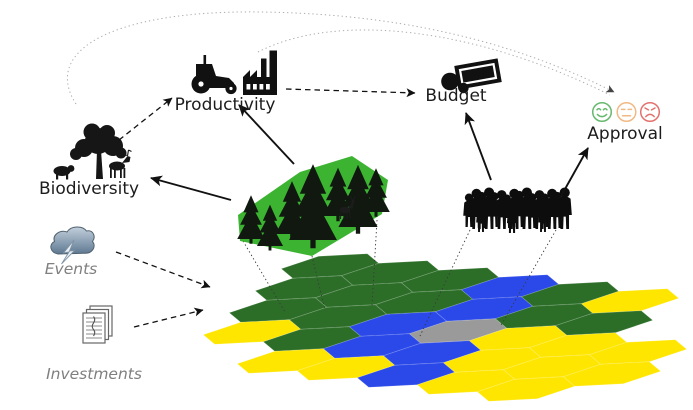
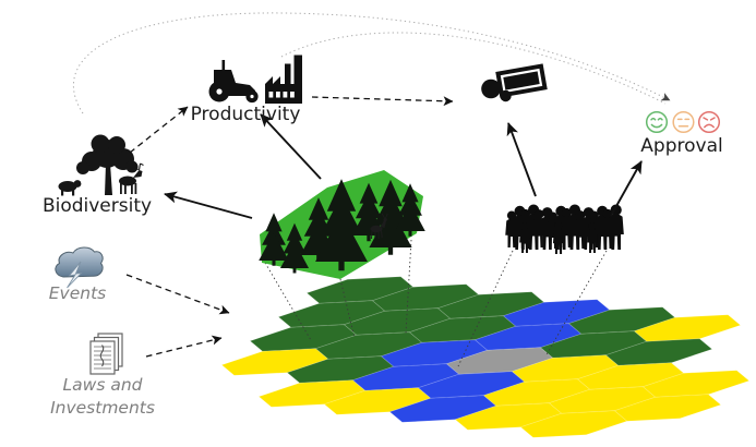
  Productivity
- Budget
  Approval
  Biodiversity
  Events
+ Laws and
  Investments
